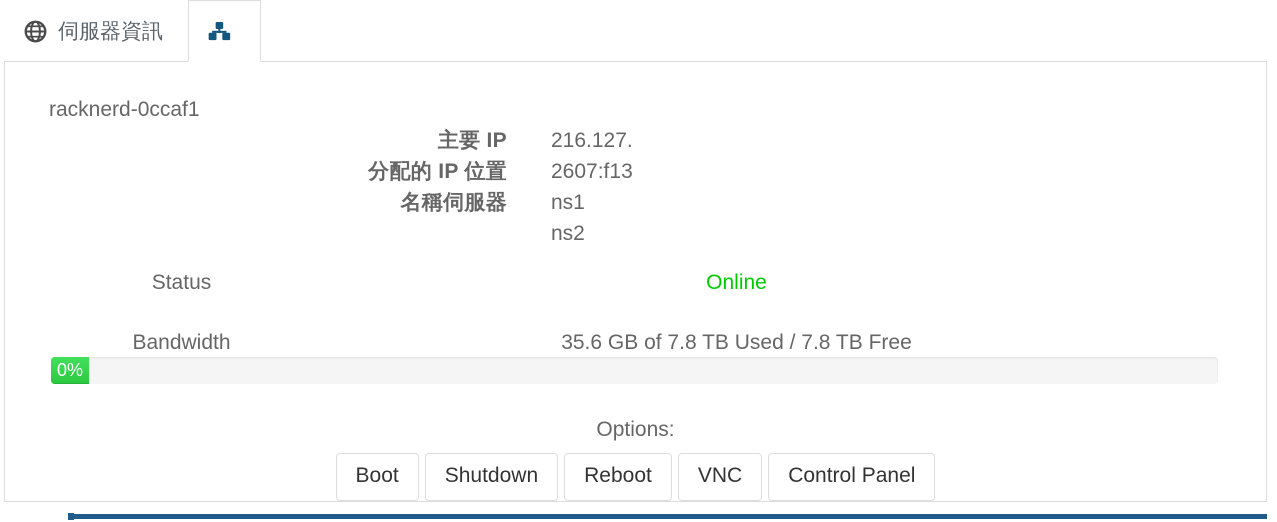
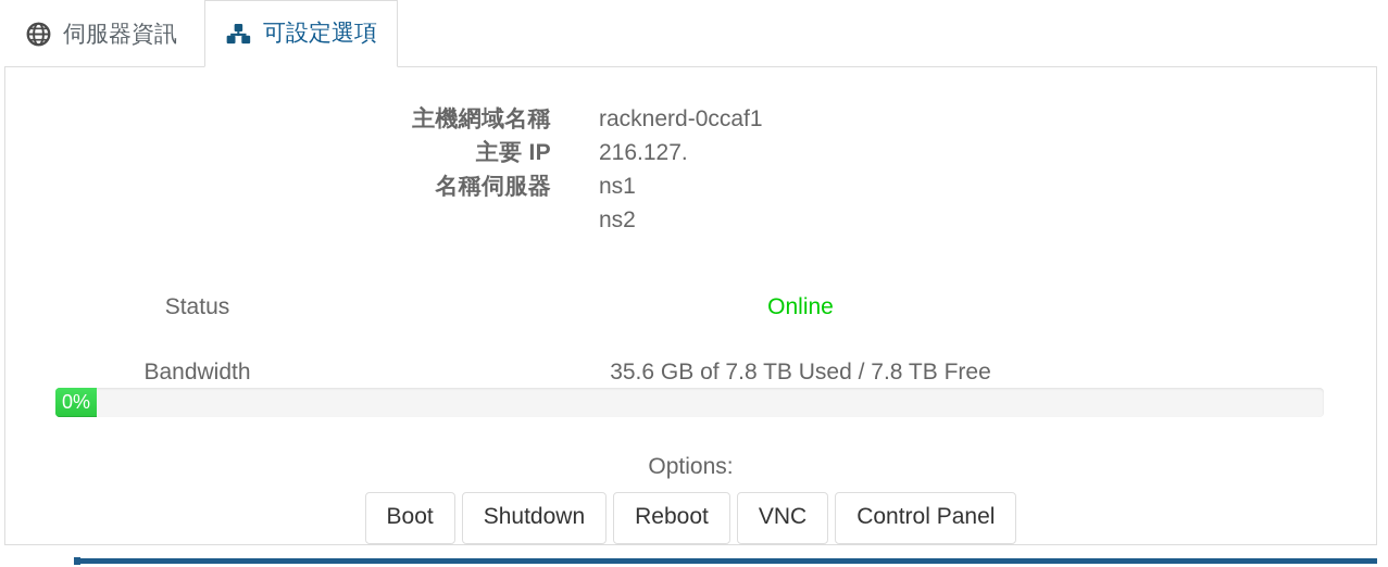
  伺服器資訊
+ 可設定選項
+ 主機網域名稱
  racknerd-0ccaf1
  主要 IP
  216.127.
- 分配的 IP 位置
- 2607:f13
  名稱伺服器
  ns1
  ns2
  Status
  Online
  Bandwidth
  35.6 GB of 7.8 TB Used / 7.8 TB Free
  0%
  Options:
  Boot
  Shutdown
  Reboot
  VNC
  Control Panel
